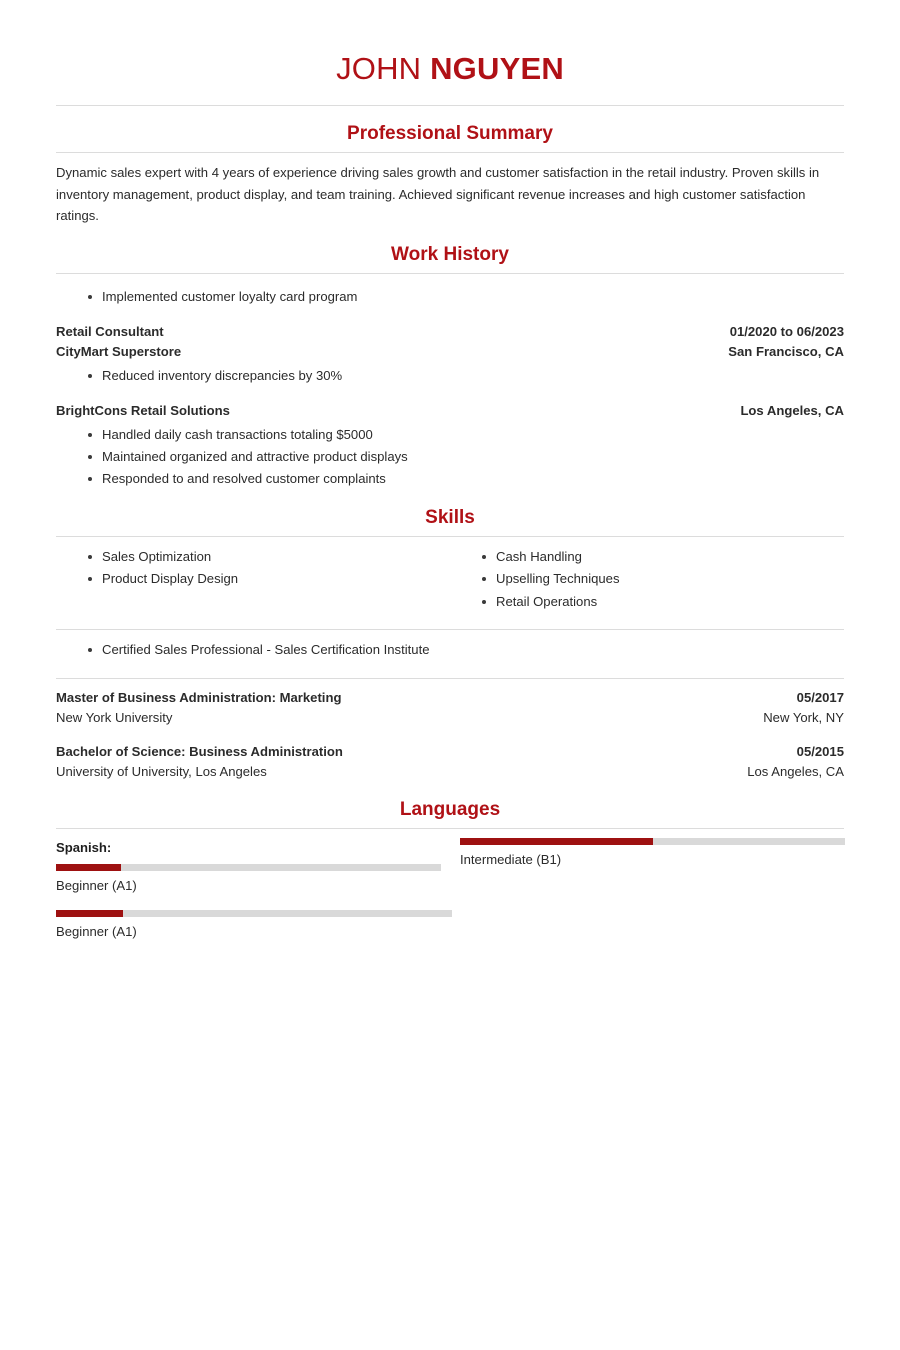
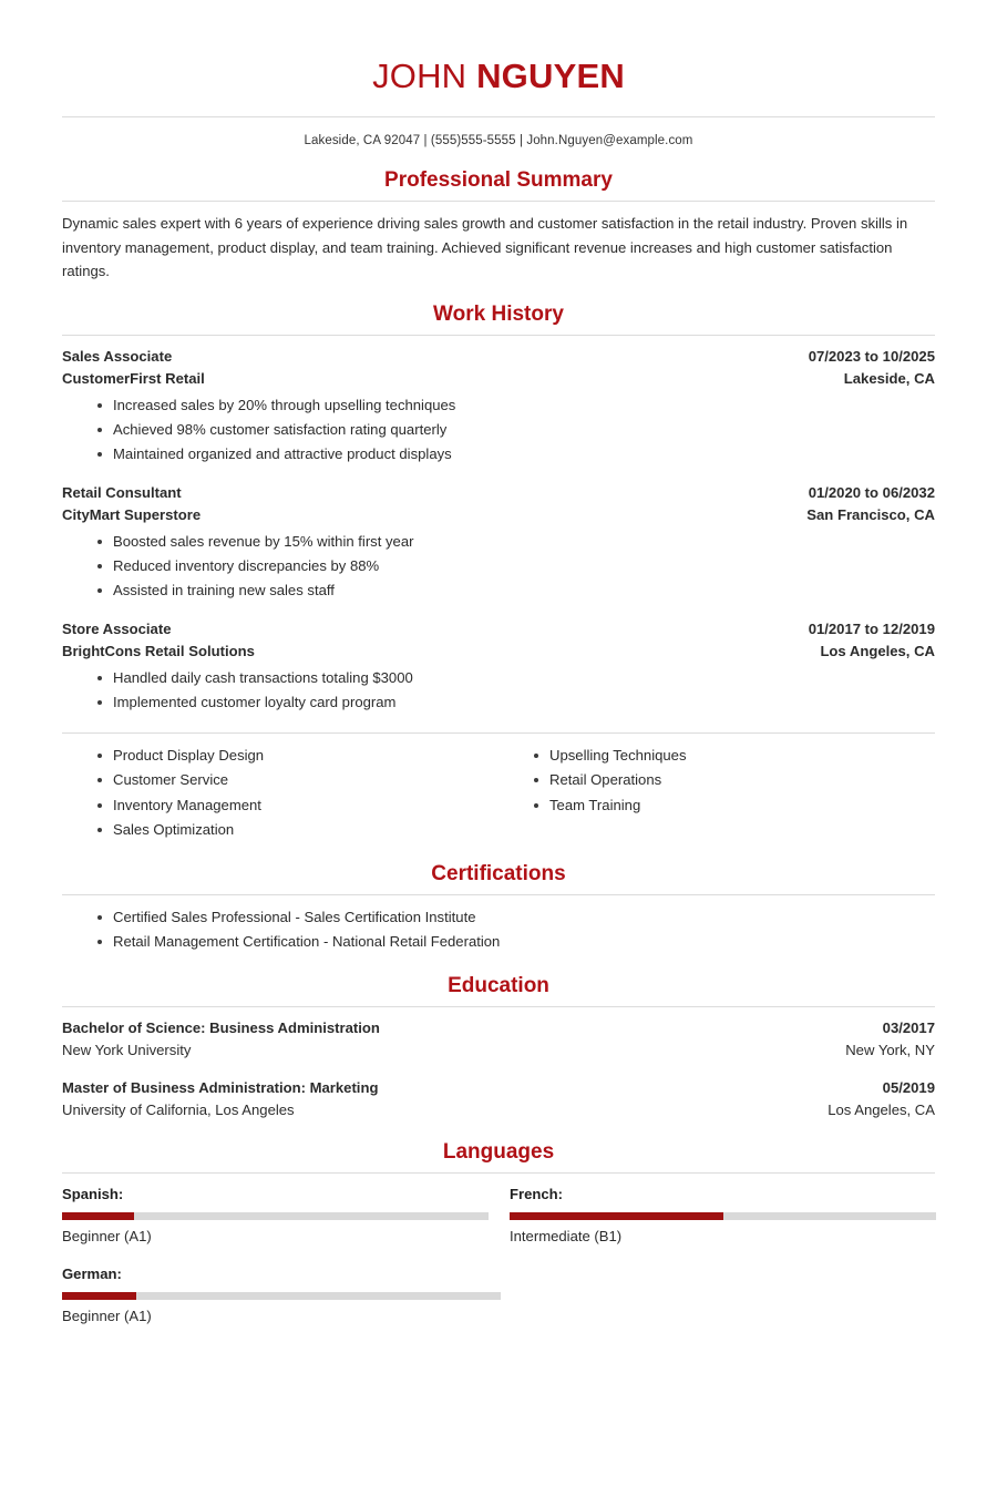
  JOHN NGUYEN
+ Lakeside, CA 92047 | (555)555-5555 | John.Nguyen@example.com
  Professional Summary
- Dynamic sales expert with 4 years of experience driving sales growth and customer satisfaction in the retail industry. Proven skills in inventory management, product display, and team training. Achieved significant revenue increases and high customer satisfaction ratings.
+ Dynamic sales expert with 6 years of experience driving sales growth and customer satisfaction in the retail industry. Proven skills in inventory management, product display, and team training. Achieved significant revenue increases and high customer satisfaction ratings.
  Work History
+ Sales Associate
+ 07/2023 to 10/2025
+ CustomerFirst Retail
+ Lakeside, CA
+ Increased sales by 20% through upselling techniques
+ Achieved 98% customer satisfaction rating quarterly
- Implemented customer loyalty card program
+ Maintained organized and attractive product displays
  Retail Consultant
- 01/2020 to 06/2023
+ 01/2020 to 06/2032
  CityMart Superstore
  San Francisco, CA
+ Boosted sales revenue by 15% within first year
- Reduced inventory discrepancies by 30%
+ Reduced inventory discrepancies by 88%
+ Assisted in training new sales staff
+ Store Associate
+ 01/2017 to 12/2019
  BrightCons Retail Solutions
  Los Angeles, CA
- Handled daily cash transactions totaling $5000
+ Handled daily cash transactions totaling $3000
- Maintained organized and attractive product displays
+ Implemented customer loyalty card program
- Responded to and resolved customer complaints
- Skills
- Sales Optimization
+ Product Display Design
+ Customer Service
+ Inventory Management
- Product Display Design
+ Sales Optimization
- Cash Handling
  Upselling Techniques
  Retail Operations
+ Team Training
+ Certifications
  Certified Sales Professional - Sales Certification Institute
+ Retail Management Certification - National Retail Federation
+ Education
- Master of Business Administration: Marketing
+ Bachelor of Science: Business Administration
- 05/2017
+ 03/2017
  New York University
  New York, NY
- Bachelor of Science: Business Administration
+ Master of Business Administration: Marketing
- 05/2015
+ 05/2019
- University of University, Los Angeles
+ University of California, Los Angeles
  Los Angeles, CA
  Languages
  Spanish:
  Beginner (A1)
+ French:
  Intermediate (B1)
+ German:
  Beginner (A1)
